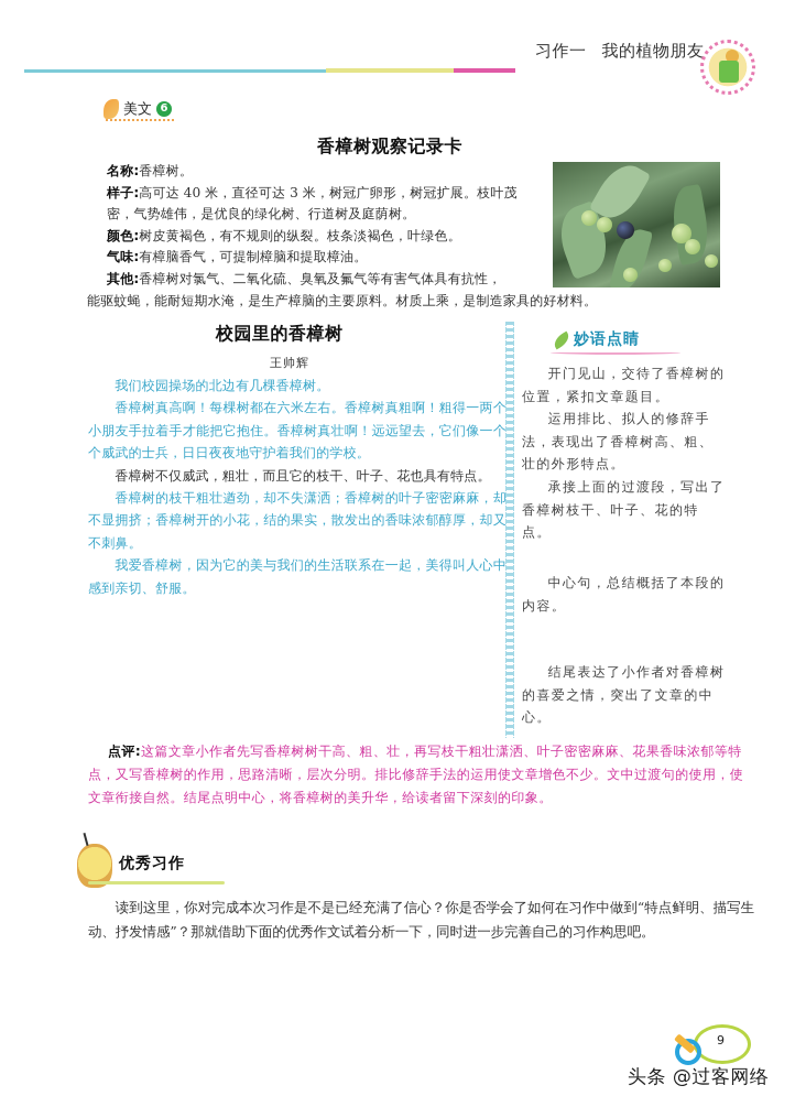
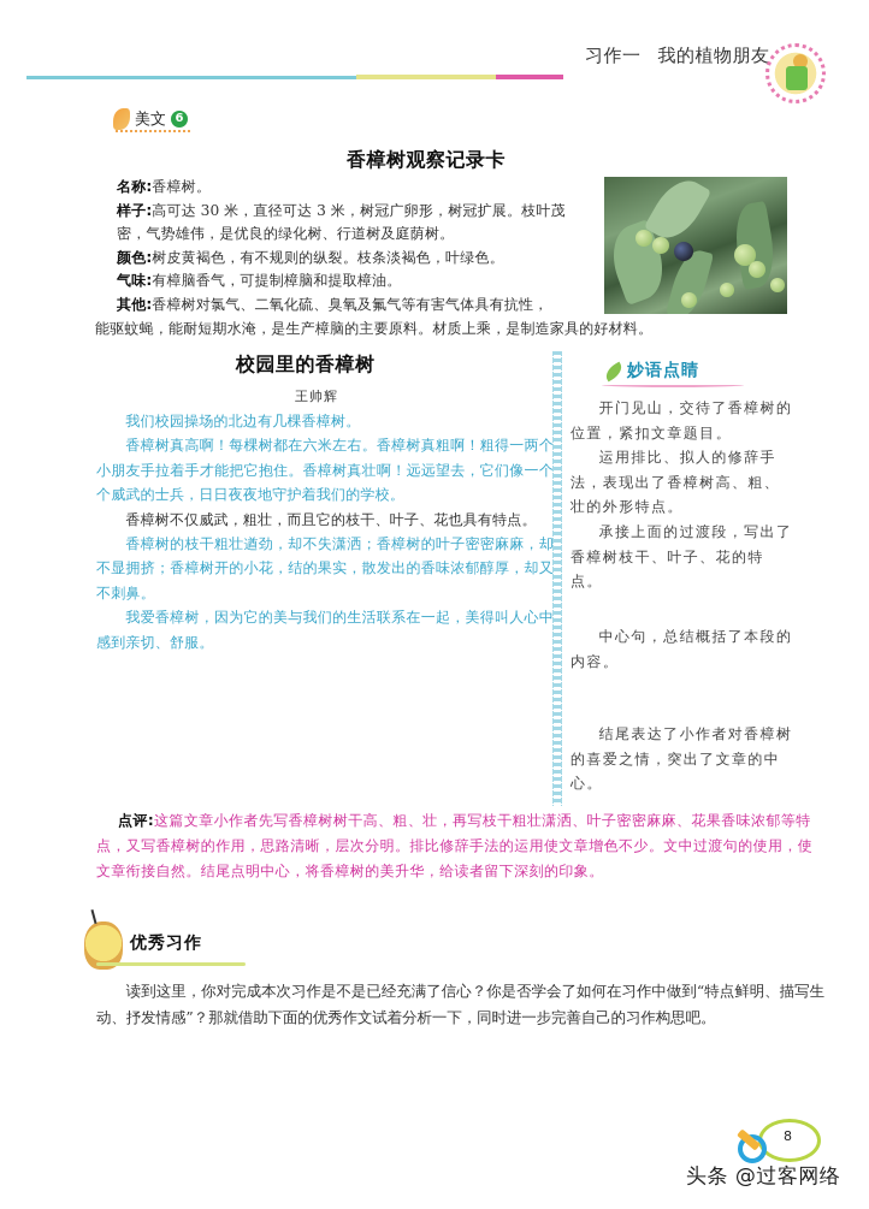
  习作一 我的植物朋友
  美文
  6
  香樟树观察记录卡
  名称:香樟树。
- 样子:高可达 40 米，直径可达 3 米，树冠广卵形，树冠扩展。枝叶茂密，气势雄伟，是优良的绿化树、行道树及庭荫树。
+ 样子:高可达 30 米，直径可达 3 米，树冠广卵形，树冠扩展。枝叶茂密，气势雄伟，是优良的绿化树、行道树及庭荫树。
  颜色:树皮黄褐色，有不规则的纵裂。枝条淡褐色，叶绿色。
  气味:有樟脑香气，可提制樟脑和提取樟油。
  其他:香樟树对氯气、二氧化硫、臭氧及氟气等有害气体具有抗性，
  能驱蚊蝇，能耐短期水淹，是生产樟脑的主要原料。材质上乘，是制造家具的好材料。
  校园里的香樟树
  王帅辉
  我们校园操场的北边有几棵香樟树。
  香樟树真高啊！每棵树都在六米左右。香樟树真粗啊！粗得一两个小朋友手拉着手才能把它抱住。香樟树真壮啊！远远望去，它们像一个个威武的士兵，日日夜夜地守护着我们的学校。
  香樟树不仅威武，粗壮，而且它的枝干、叶子、花也具有特点。
  香樟树的枝干粗壮遒劲，却不失潇洒；香樟树的叶子密密麻麻，却不显拥挤；香樟树开的小花，结的果实，散发出的香味浓郁醇厚，却又不刺鼻。
  我爱香樟树，因为它的美与我们的生活联系在一起，美得叫人心中感到亲切、舒服。
  妙语点睛
  开门见山，交待了香樟树的位置，紧扣文章题目。
  运用排比、拟人的修辞手法，表现出了香樟树高、粗、壮的外形特点。
  承接上面的过渡段，写出了香樟树枝干、叶子、花的特点。
  中心句，总结概括了本段的内容。
  结尾表达了小作者对香樟树的喜爱之情，突出了文章的中心。
  点评:这篇文章小作者先写香樟树树干高、粗、壮，再写枝干粗壮潇洒、叶子密密麻麻、花果香味浓郁等特点，又写香樟树的作用，思路清晰，层次分明。排比修辞手法的运用使文章增色不少。文中过渡句的使用，使文章衔接自然。结尾点明中心，将香樟树的美升华，给读者留下深刻的印象。
  优秀习作
  读到这里，你对完成本次习作是不是已经充满了信心？你是否学会了如何在习作中做到“特点鲜明、描写生动、抒发情感”？那就借助下面的优秀作文试着分析一下，同时进一步完善自己的习作构思吧。
- 9
+ 8
  头条 @过客网络
